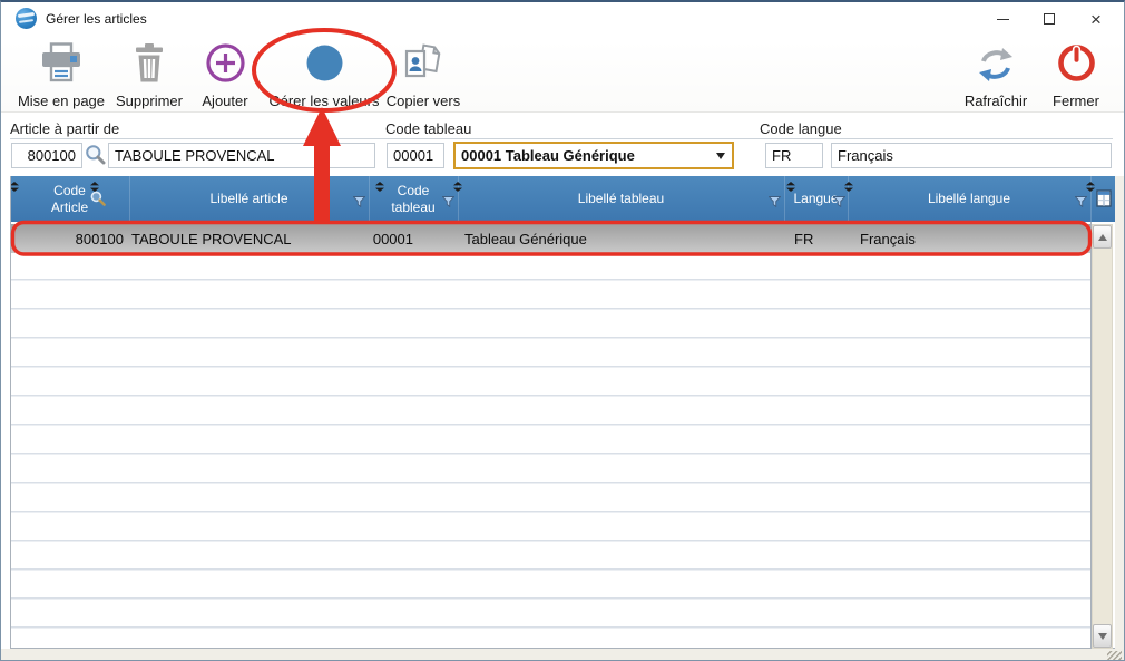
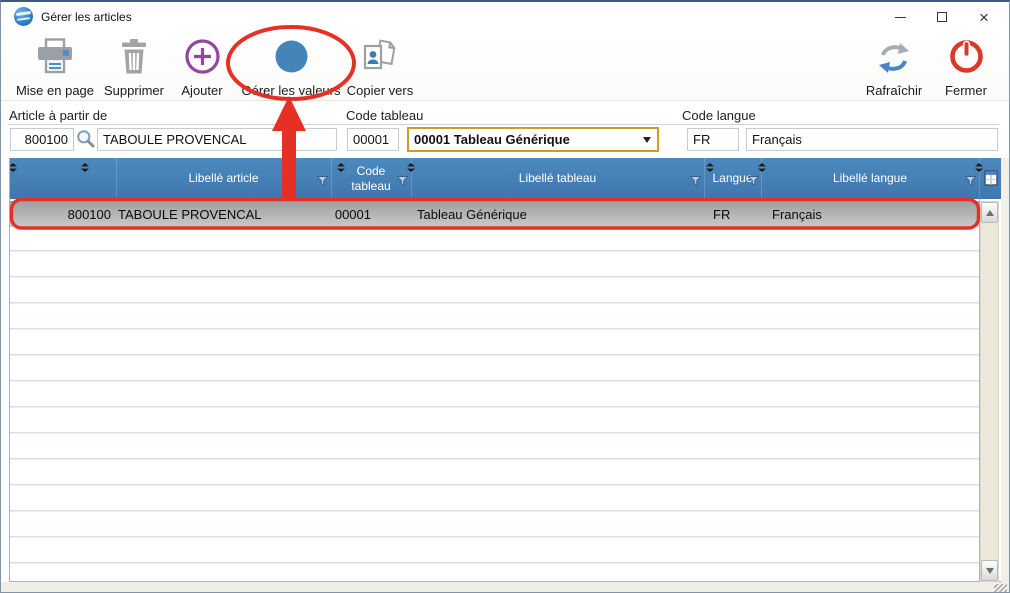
  Gérer les articles
  ×
  Mise en page
  Supprimer
  Ajouter
  érer les valeus
  Copier vers
  Rafraîchir
  Fermer
  Article à partir de
  Code tableau
  Code langue
  800100
  TABOULE PROVENCAL
  00001
  00001 Tableau Générique
  FR
  Français
- Code Article
  Libellé article
  Code tableau
  Libellé tableau
  Langue
  Libellé langue
  800100
  TABOULE PROVENCAL
  00001
  Tableau Générique
  FR
  Français
